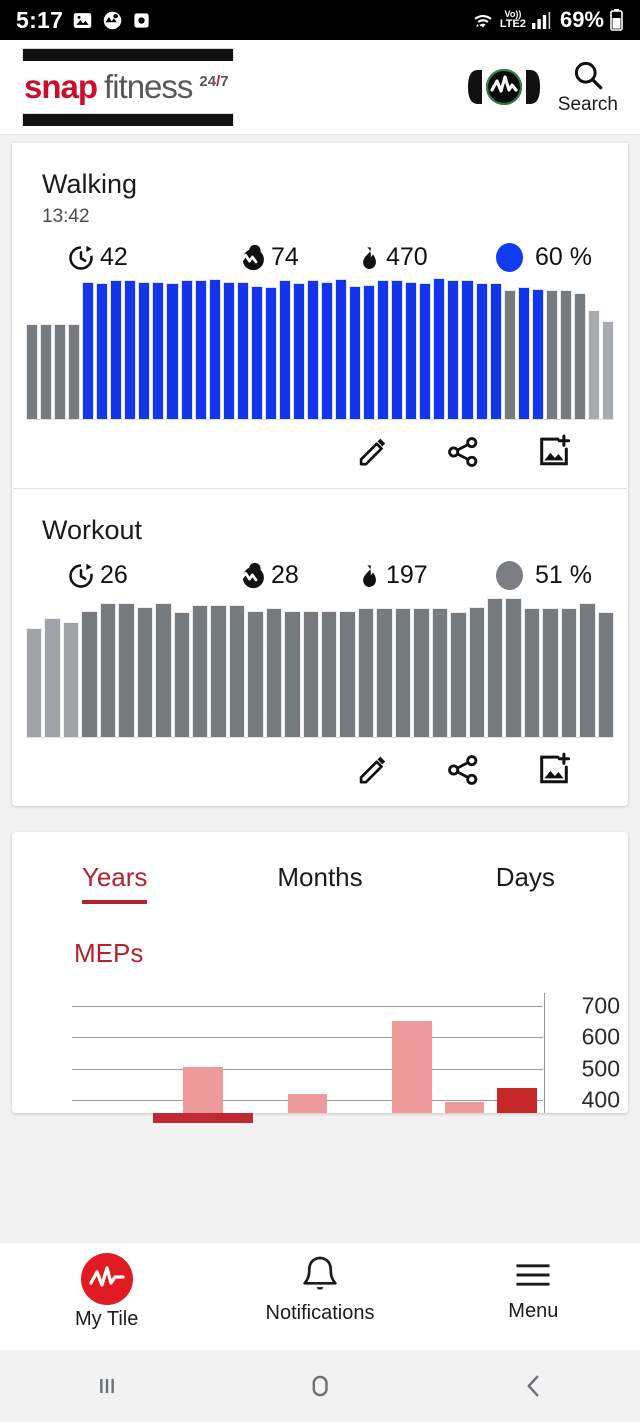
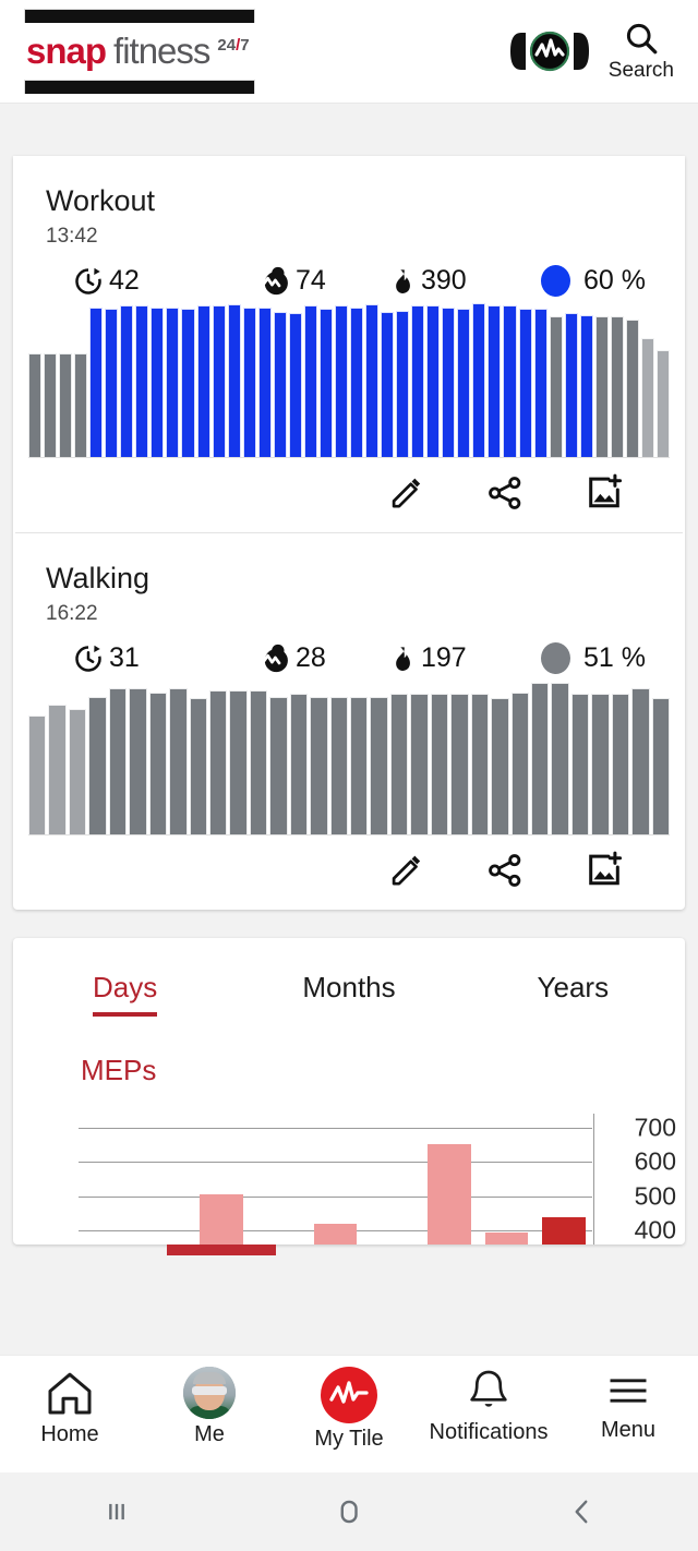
- 5:17
- Vo))
- LTE2
- 69%
  snap
  fitness
  24/7
  Search
- Walking
+ Workout
  13:42
  42
  74
- 470
+ 390
  60 %
- Workout
+ Walking
+ 16:22
- 26
+ 31
  28
  197
  51 %
- Years
+ Days
  Months
- Days
+ Years
  MEPs
  700
  600
  500
  400
+ Home
+ Me
  My Tile
  Notifications
  Menu
